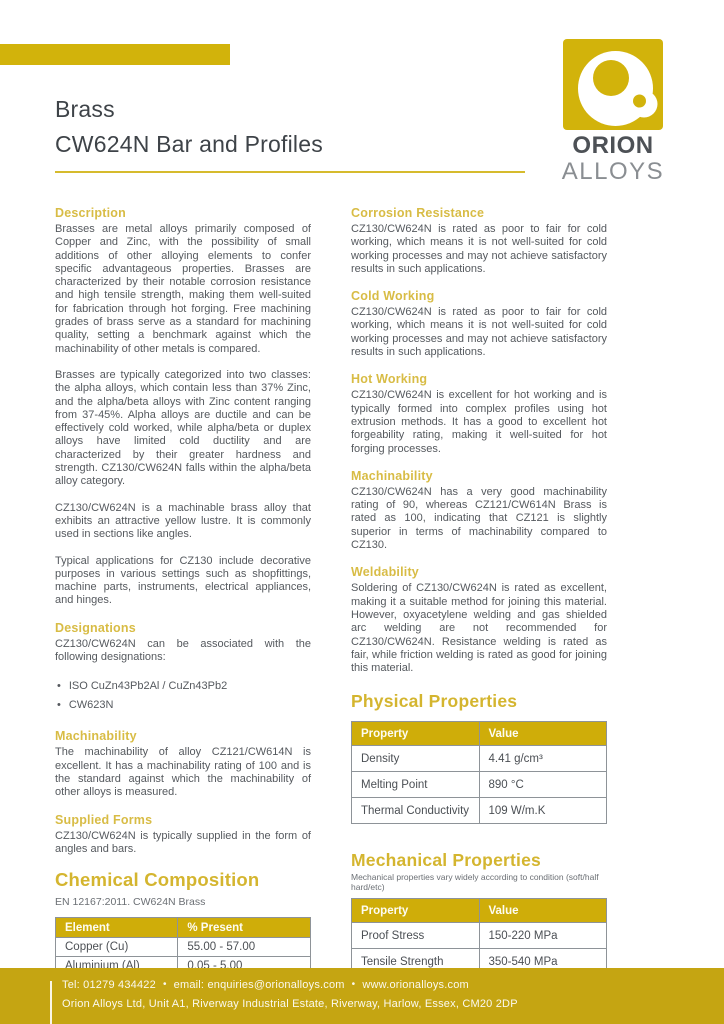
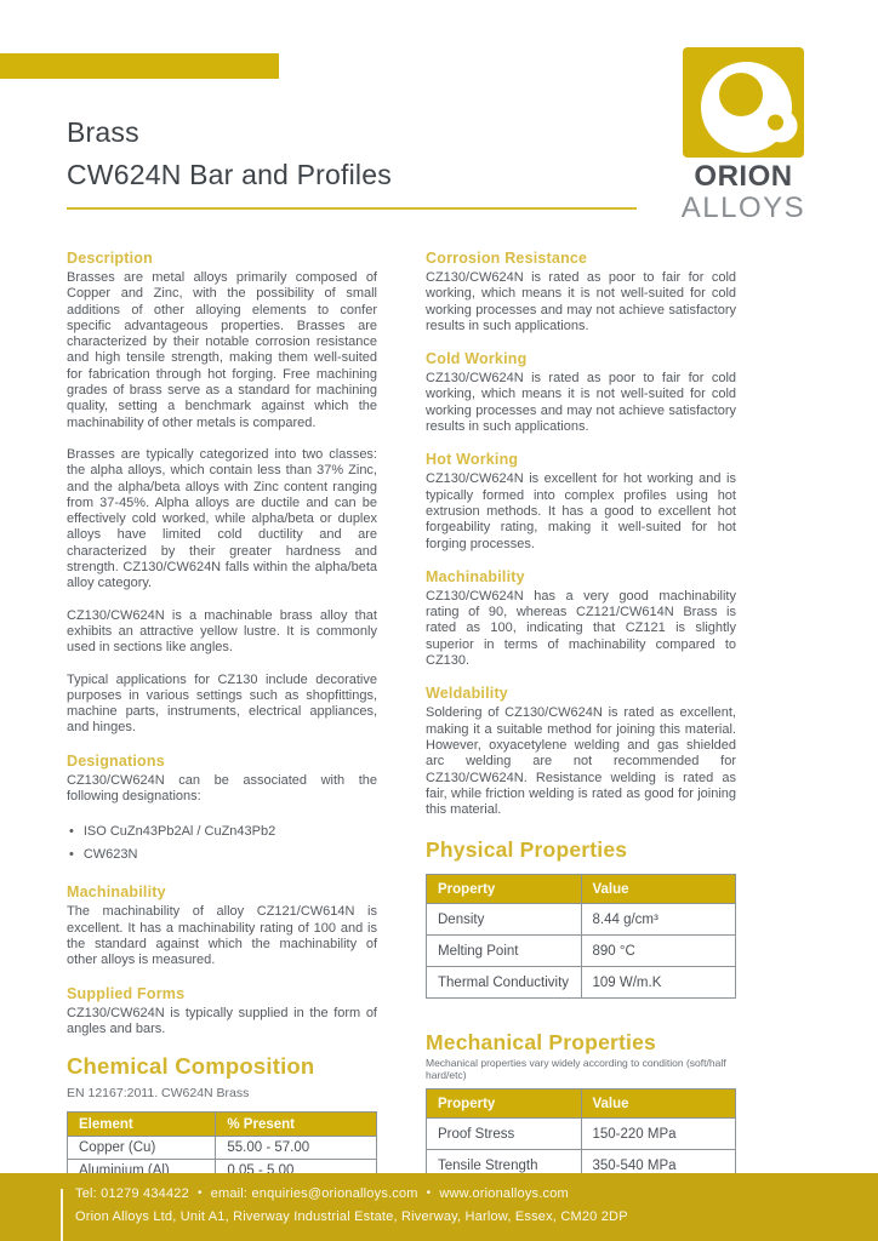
  Brass
  CW624N Bar and Profiles
  ORION
  ALLOYS
  Description
  Brasses are metal alloys primarily composed of Copper and Zinc, with the possibility of small additions of other alloying elements to confer specific advantageous properties. Brasses are characterized by their notable corrosion resistance and high tensile strength, making them well-suited for fabrication through hot forging. Free machining grades of brass serve as a standard for machining quality, setting a benchmark against which the machinability of other metals is compared.
  Brasses are typically categorized into two classes: the alpha alloys, which contain less than 37% Zinc, and the alpha/beta alloys with Zinc content ranging from 37-45%. Alpha alloys are ductile and can be effectively cold worked, while alpha/beta or duplex alloys have limited cold ductility and are characterized by their greater hardness and strength. CZ130/CW624N falls within the alpha/beta alloy category.
  CZ130/CW624N is a machinable brass alloy that exhibits an attractive yellow lustre. It is commonly used in sections like angles.
  Typical applications for CZ130 include decorative purposes in various settings such as shopfittings, machine parts, instruments, electrical appliances, and hinges.
  Designations
  CZ130/CW624N can be associated with the following designations:
  •
  ISO CuZn43Pb2Al / CuZn43Pb2
  •
  CW623N
  Machinability
  The machinability of alloy CZ121/CW614N is excellent. It has a machinability rating of 100 and is the standard against which the machinability of other alloys is measured.
  Supplied Forms
  CZ130/CW624N is typically supplied in the form of angles and bars.
  Chemical Composition
  EN 12167:2011. CW624N Brass
  Element	% Present
  Copper (Cu)	55.00 - 57.00
  Aluminium (Al)	0.05 - 5.00
  Corrosion Resistance
  CZ130/CW624N is rated as poor to fair for cold working, which means it is not well-suited for cold working processes and may not achieve satisfactory results in such applications.
  Cold Working
  CZ130/CW624N is rated as poor to fair for cold working, which means it is not well-suited for cold working processes and may not achieve satisfactory results in such applications.
  Hot Working
  CZ130/CW624N is excellent for hot working and is typically formed into complex profiles using hot extrusion methods. It has a good to excellent hot forgeability rating, making it well-suited for hot forging processes.
  Machinability
  CZ130/CW624N has a very good machinability rating of 90, whereas CZ121/CW614N Brass is rated as 100, indicating that CZ121 is slightly superior in terms of machinability compared to CZ130.
  Weldability
  Soldering of CZ130/CW624N is rated as excellent, making it a suitable method for joining this material. However, oxyacetylene welding and gas shielded arc welding are not recommended for CZ130/CW624N. Resistance welding is rated as fair, while friction welding is rated as good for joining this material.
  Physical Properties
  Property	Value
- Density	4.41 g/cm³
+ Density	8.44 g/cm³
  Melting Point	890 °C
  Thermal Conductivity	109 W/m.K
  Mechanical Properties
  Mechanical properties vary widely according to condition (soft/half hard/etc)
  Property	Value
  Proof Stress	150-220 MPa
  Tensile Strength	350-540 MPa
  Tel: 01279 434422 • email: enquiries@orionalloys.com • www.orionalloys.com
  Orion Alloys Ltd, Unit A1, Riverway Industrial Estate, Riverway, Harlow, Essex, CM20 2DP
